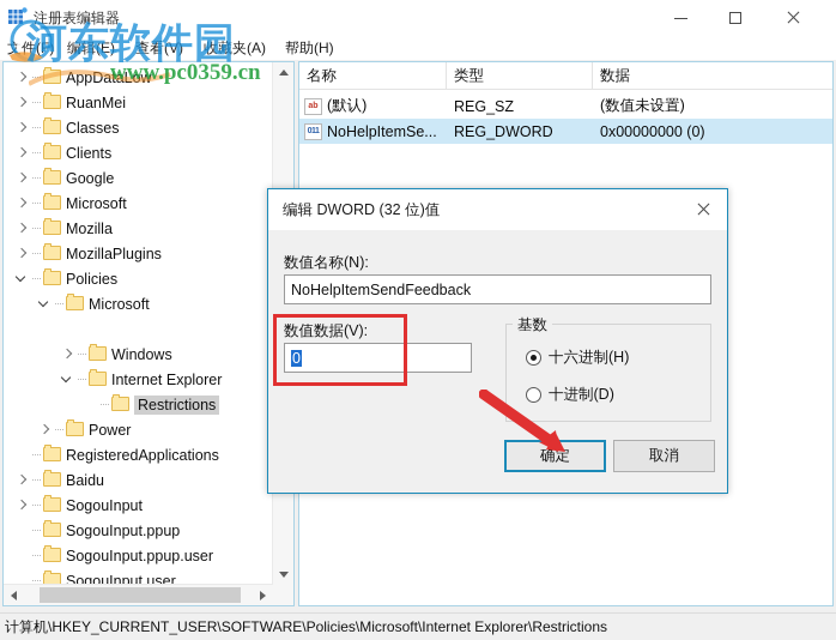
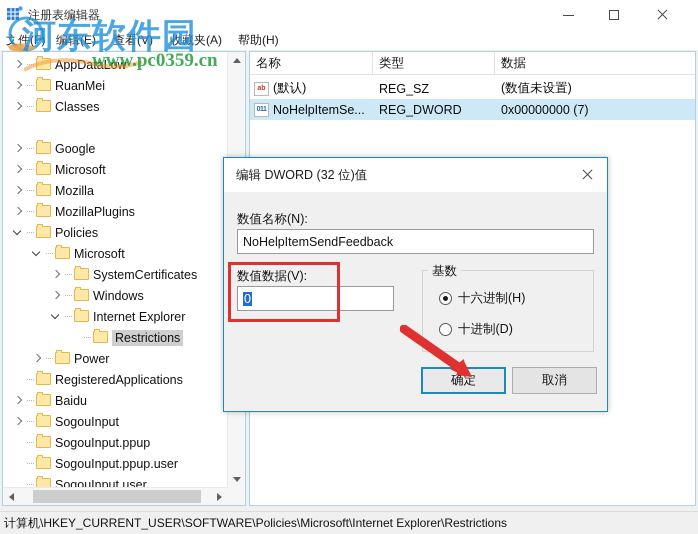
  注册表编辑器
  文件(F)
  编辑(E)
  查看(V)
  收藏夹(A)
  帮助(H)
  AppDataLow
  RuanMei
  Classes
- Clients
  Google
  Microsoft
  Mozilla
  MozillaPlugins
  Policies
  Microsoft
+ SystemCertificates
  Windows
  Internet Explorer
  Restrictions
  Power
  RegisteredApplications
  Baidu
  SogouInput
  SogouInput.ppup
  SogouInput.ppup.user
  SogouInput.user
  名称
  类型
  数据
  (默认)
  REG_SZ
  (数值未设置)
  NoHelpItemSe...
  REG_DWORD
- 0x00000000 (0)
+ 0x00000000 (7)
  河东软件园
  www.pc0359.cn
  编辑 DWORD (32 位)值
  数值名称(N):
  NoHelpItemSendFeedback
  数值数据(V):
  0
  基数
  十六进制(H)
  十进制(D)
  确定
  取消
  计算机\HKEY_CURRENT_USER\SOFTWARE\Policies\Microsoft\Internet Explorer\Restrictions
